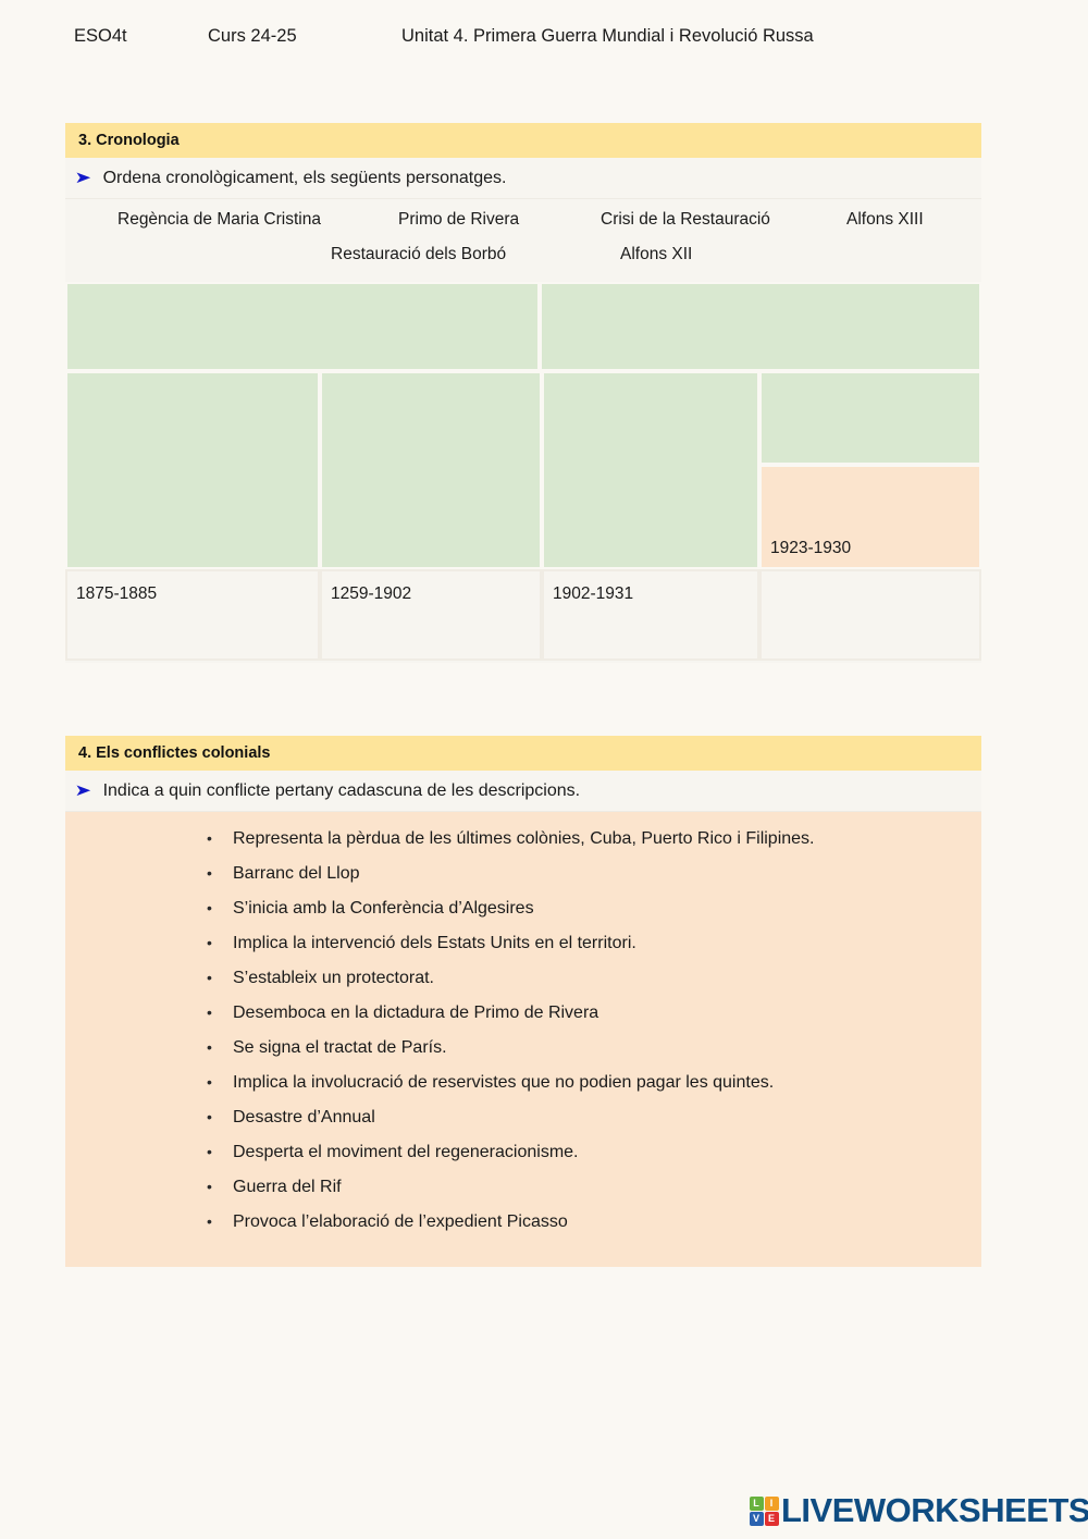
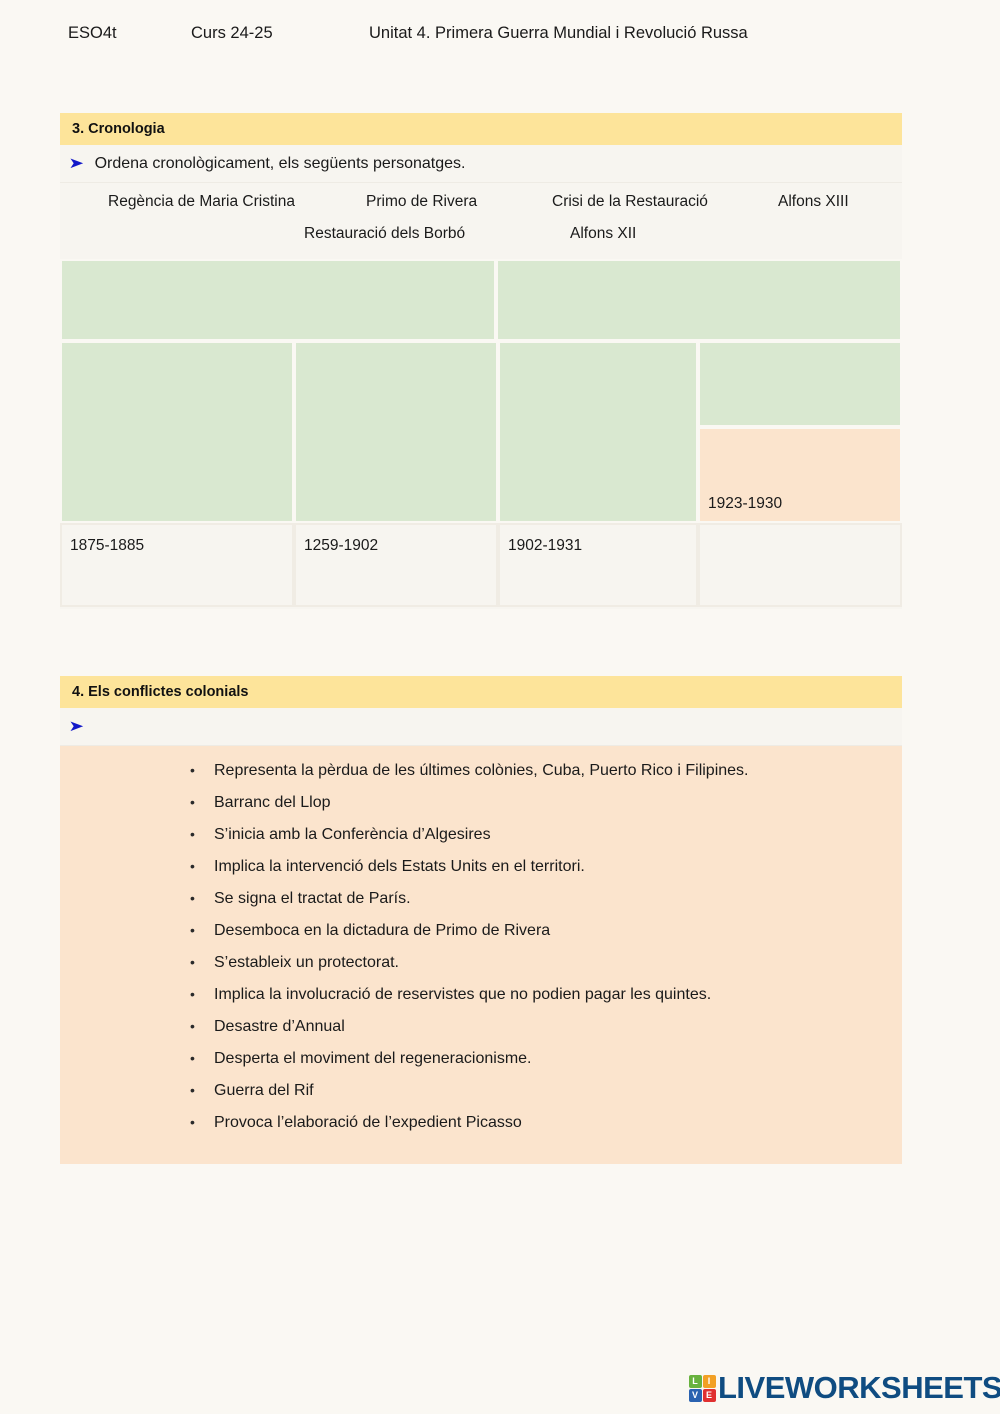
  ESO4t
  Curs 24-25
  Unitat 4. Primera Guerra Mundial i Revolució Russa
  3. Cronologia
  ➤
  Ordena cronològicament, els següents personatges.
  Regència de Maria Cristina
  Primo de Rivera
  Crisi de la Restauració
  Alfons XIII
  Restauració dels Borbó
  Alfons XII
  1923-1930
  1875-1885
  1259-1902
  1902-1931
  4. Els conflictes colonials
  ➤
- Indica a quin conflicte pertany cadascuna de les descripcions.
  •
  Representa la pèrdua de les últimes colònies, Cuba, Puerto Rico i Filipines.
  •
  Barranc del Llop
  •
  S’inicia amb la Conferència d’Algesires
  •
  Implica la intervenció dels Estats Units en el territori.
  •
- S’estableix un protectorat.
+ Se signa el tractat de París.
  •
  Desemboca en la dictadura de Primo de Rivera
  •
- Se signa el tractat de París.
+ S’estableix un protectorat.
  •
  Implica la involucració de reservistes que no podien pagar les quintes.
  •
  Desastre d’Annual
  •
  Desperta el moviment del regeneracionisme.
  •
  Guerra del Rif
  •
  Provoca l’elaboració de l’expedient Picasso
  L
  I
  V
  E
  LIVEWORKSHEETS
